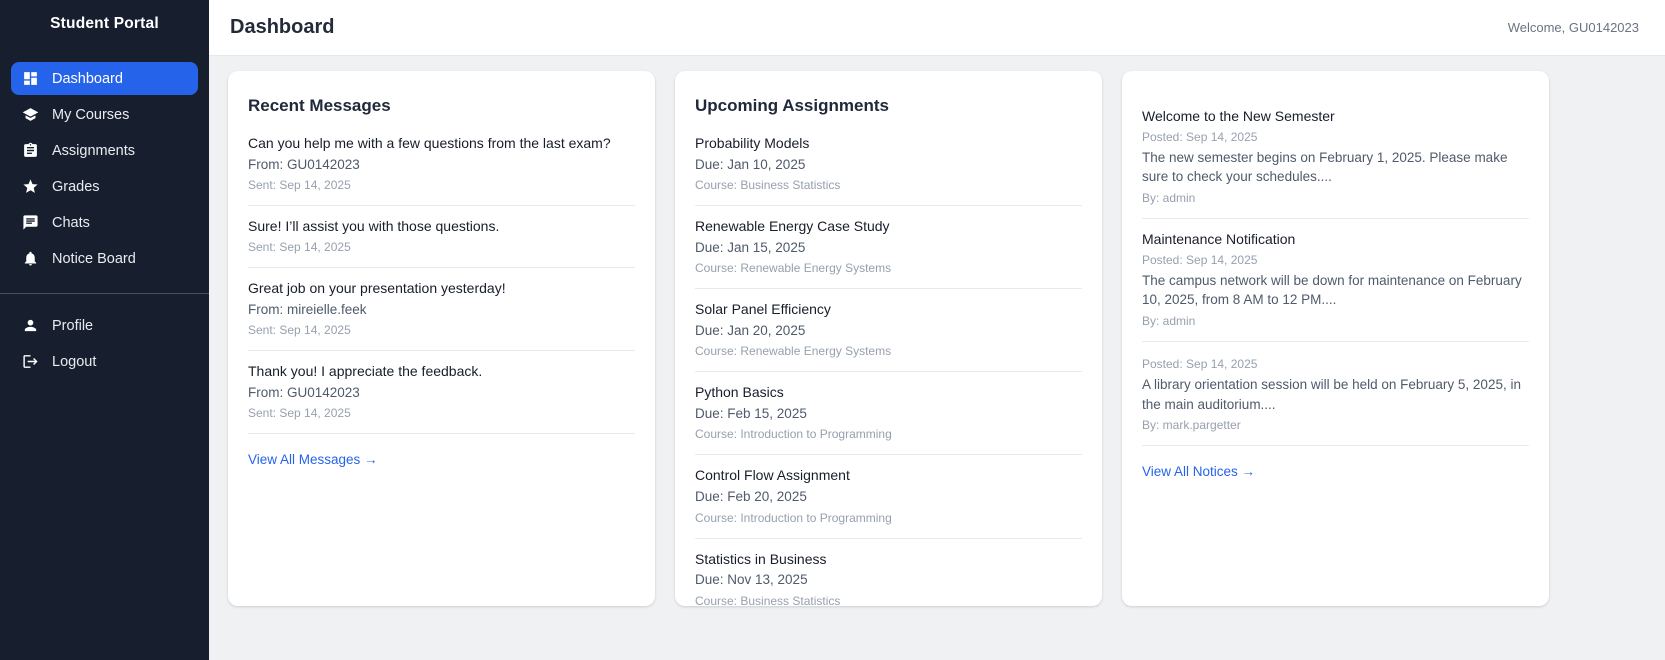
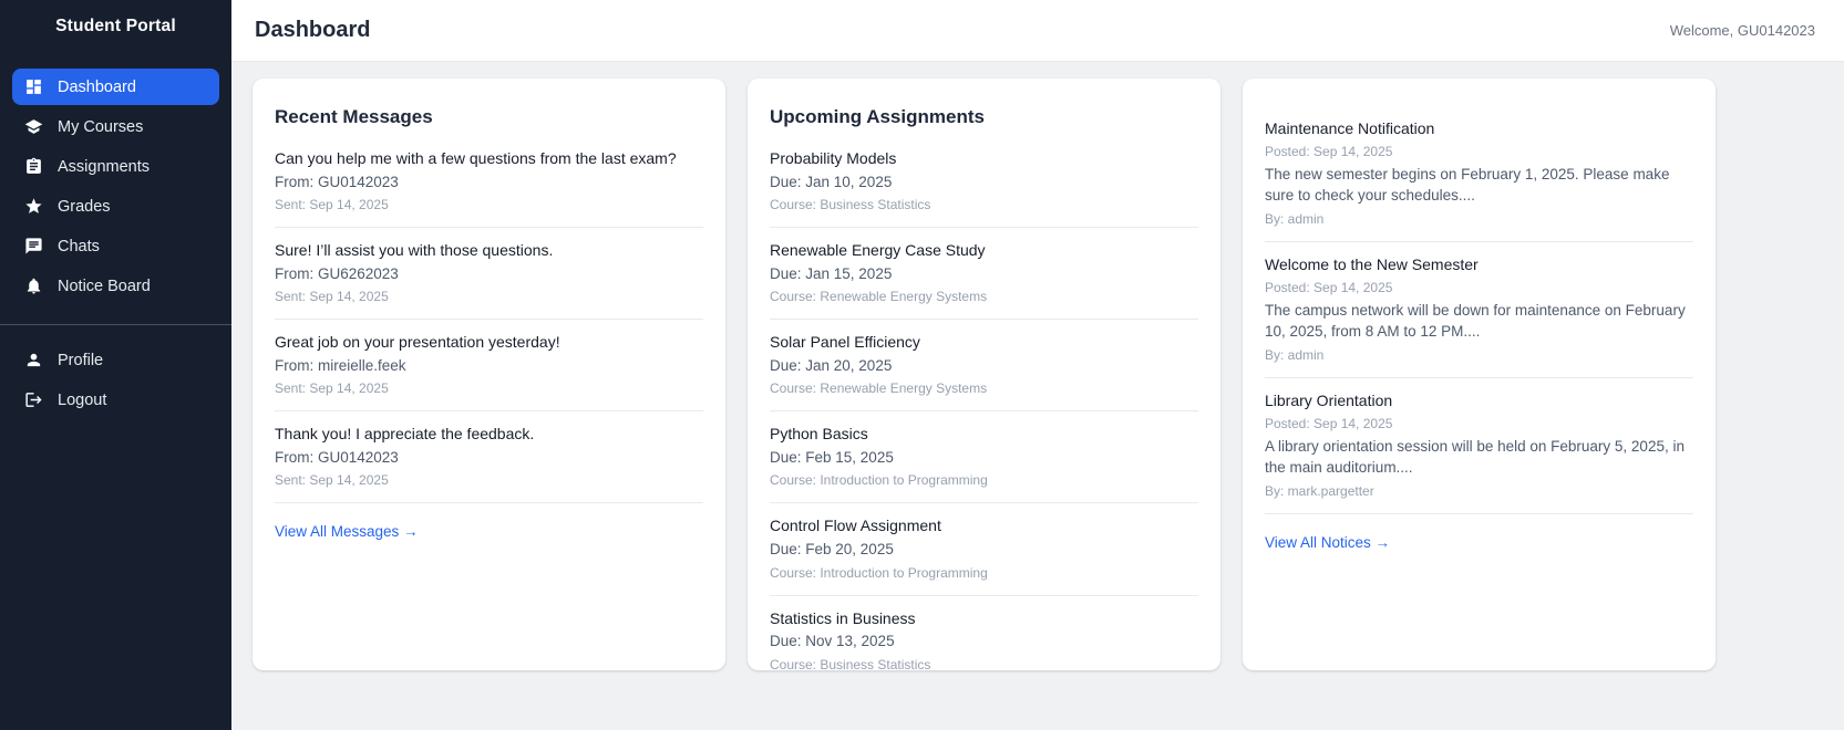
  Student Portal
  Dashboard
  My Courses
  Assignments
  Grades
  Chats
  Notice Board
  Profile
  Logout
  Dashboard
  Welcome, GU0142023
  Recent Messages
  Can you help me with a few questions from the last exam?
  From: GU0142023
  Sent: Sep 14, 2025
  Sure! I’ll assist you with those questions.
+ From: GU6262023
  Sent: Sep 14, 2025
  Great job on your presentation yesterday!
  From: mireielle.feek
  Sent: Sep 14, 2025
  Thank you! I appreciate the feedback.
  From: GU0142023
  Sent: Sep 14, 2025
  View All Messages →
  Upcoming Assignments
  Probability Models
  Due: Jan 10, 2025
  Course: Business Statistics
  Renewable Energy Case Study
  Due: Jan 15, 2025
  Course: Renewable Energy Systems
  Solar Panel Efficiency
  Due: Jan 20, 2025
  Course: Renewable Energy Systems
  Python Basics
  Due: Feb 15, 2025
  Course: Introduction to Programming
  Control Flow Assignment
  Due: Feb 20, 2025
  Course: Introduction to Programming
  Statistics in Business
  Due: Nov 13, 2025
  Course: Business Statistics
- Welcome to the New Semester
+ Maintenance Notification
  Posted: Sep 14, 2025
  The new semester begins on February 1, 2025. Please make sure to check your schedules....
  By: admin
- Maintenance Notification
+ Welcome to the New Semester
  Posted: Sep 14, 2025
  The campus network will be down for maintenance on February 10, 2025, from 8 AM to 12 PM....
  By: admin
+ Library Orientation
  Posted: Sep 14, 2025
  A library orientation session will be held on February 5, 2025, in the main auditorium....
  By: mark.pargetter
  View All Notices →
